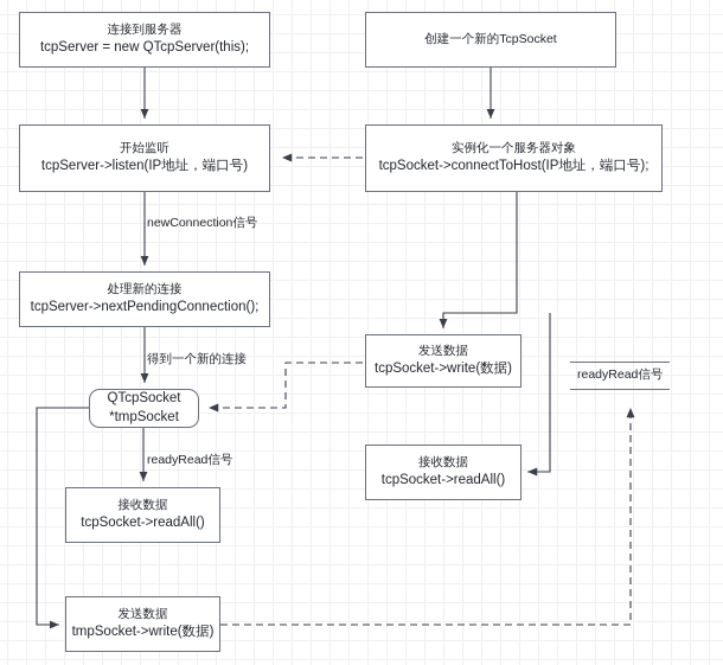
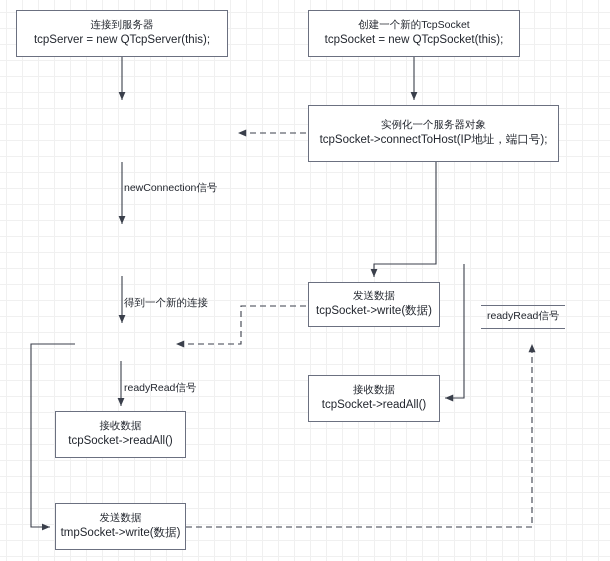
  连接到服务器
  tcpServer = new QTcpServer(this);
- 开始监听
- tcpServer->listen(IP地址，端口号)
- 处理新的连接
- tcpServer->nextPendingConnection();
- QTcpSocket
- *tmpSocket
  接收数据
  tcpSocket->readAll()
  发送数据
  tmpSocket->write(数据)
  创建一个新的TcpSocket
+ tcpSocket = new QTcpSocket(this);
  实例化一个服务器对象
  tcpSocket->connectToHost(IP地址，端口号);
  发送数据
  tcpSocket->write(数据)
  接收数据
  tcpSocket->readAll()
  newConnection信号
  得到一个新的连接
  readyRead信号
  readyRead信号
